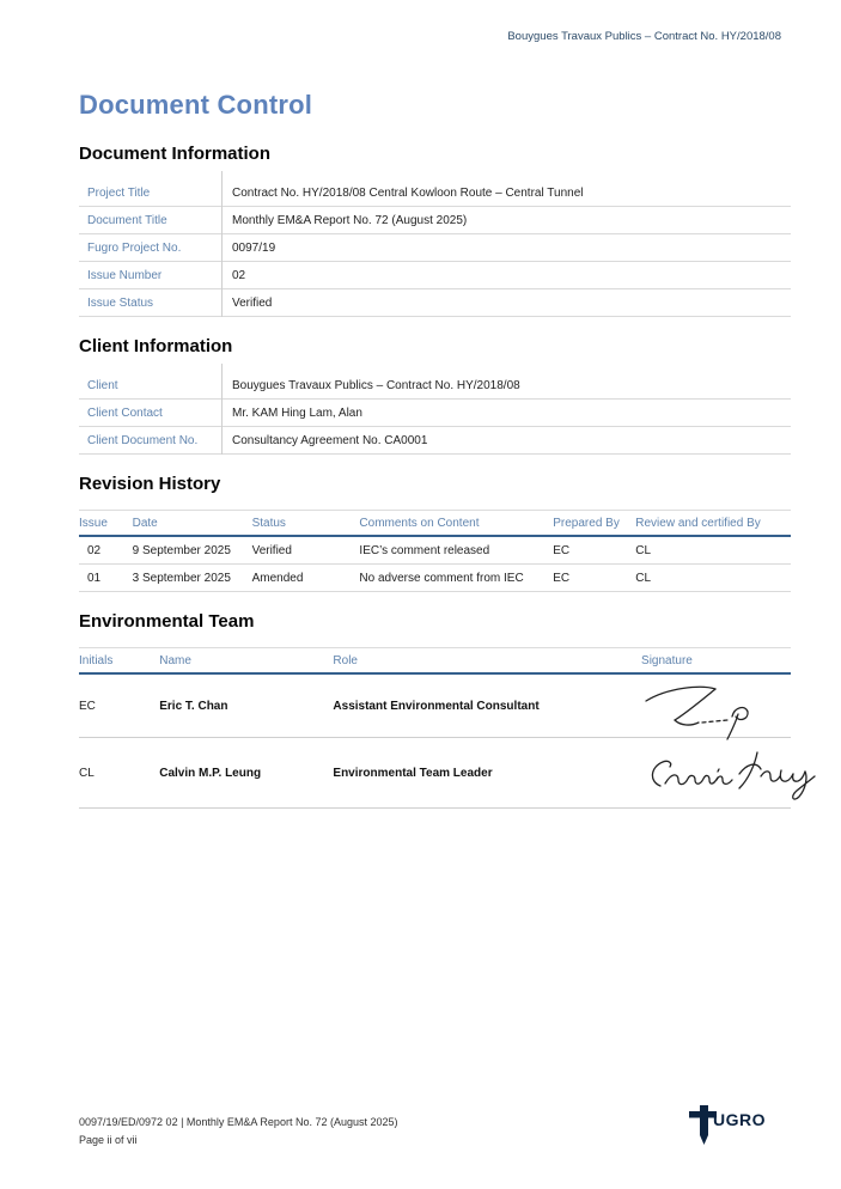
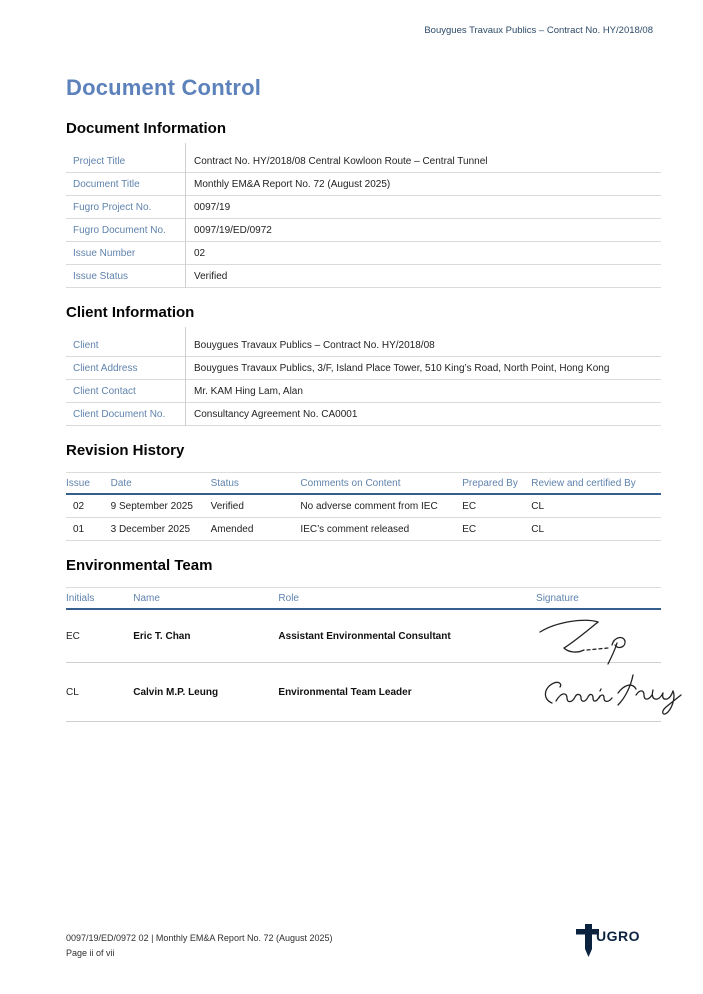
  Bouygues Travaux Publics – Contract No. HY/2018/08
  Document Control
  Document Information
  Project Title
  Contract No. HY/2018/08 Central Kowloon Route – Central Tunnel
  Document Title
  Monthly EM&A Report No. 72 (August 2025)
  Fugro Project No.
  0097/19
+ Fugro Document No.
+ 0097/19/ED/0972
  Issue Number
  02
  Issue Status
  Verified
  Client Information
  Client
  Bouygues Travaux Publics – Contract No. HY/2018/08
+ Client Address
+ Bouygues Travaux Publics, 3/F, Island Place Tower, 510 King’s Road, North Point, Hong Kong
  Client Contact
  Mr. KAM Hing Lam, Alan
  Client Document No.
  Consultancy Agreement No. CA0001
  Revision History
  Issue
  Date
  Status
  Comments on Content
  Prepared By
  Review and certified By
  02
  9 September 2025
  Verified
- IEC’s comment released
+ No adverse comment from IEC
  EC
  CL
  01
- 3 September 2025
+ 3 December 2025
  Amended
- No adverse comment from IEC
+ IEC’s comment released
  EC
  CL
  Environmental Team
  Initials
  Name
  Role
  Signature
  EC
  Eric T. Chan
  Assistant Environmental Consultant
  CL
  Calvin M.P. Leung
  Environmental Team Leader
  0097/19/ED/0972 02 | Monthly EM&A Report No. 72 (August 2025)
  Page ii of vii
  UGRO
